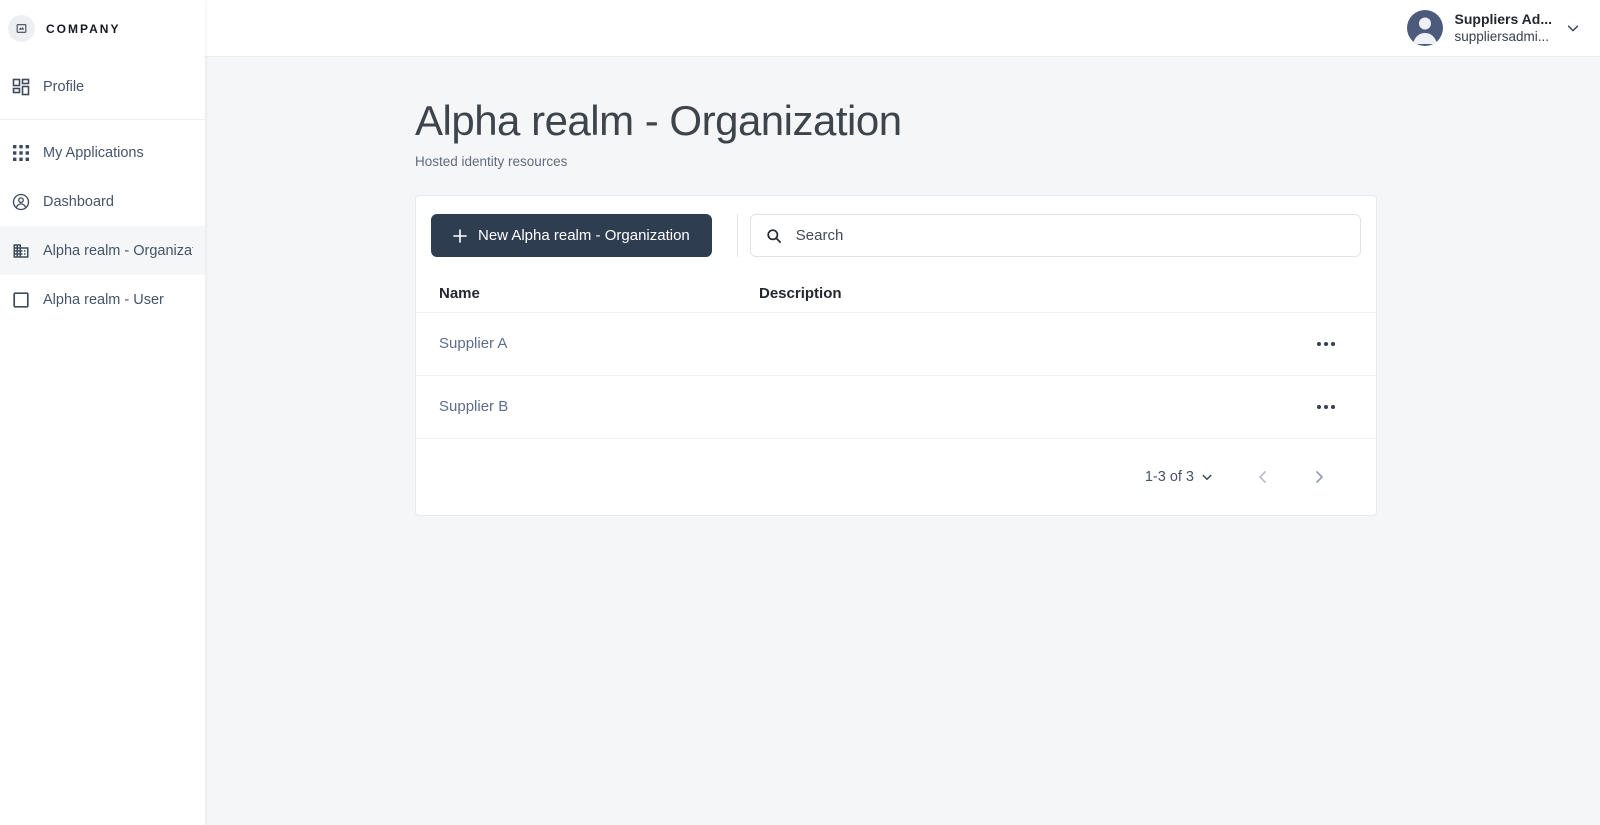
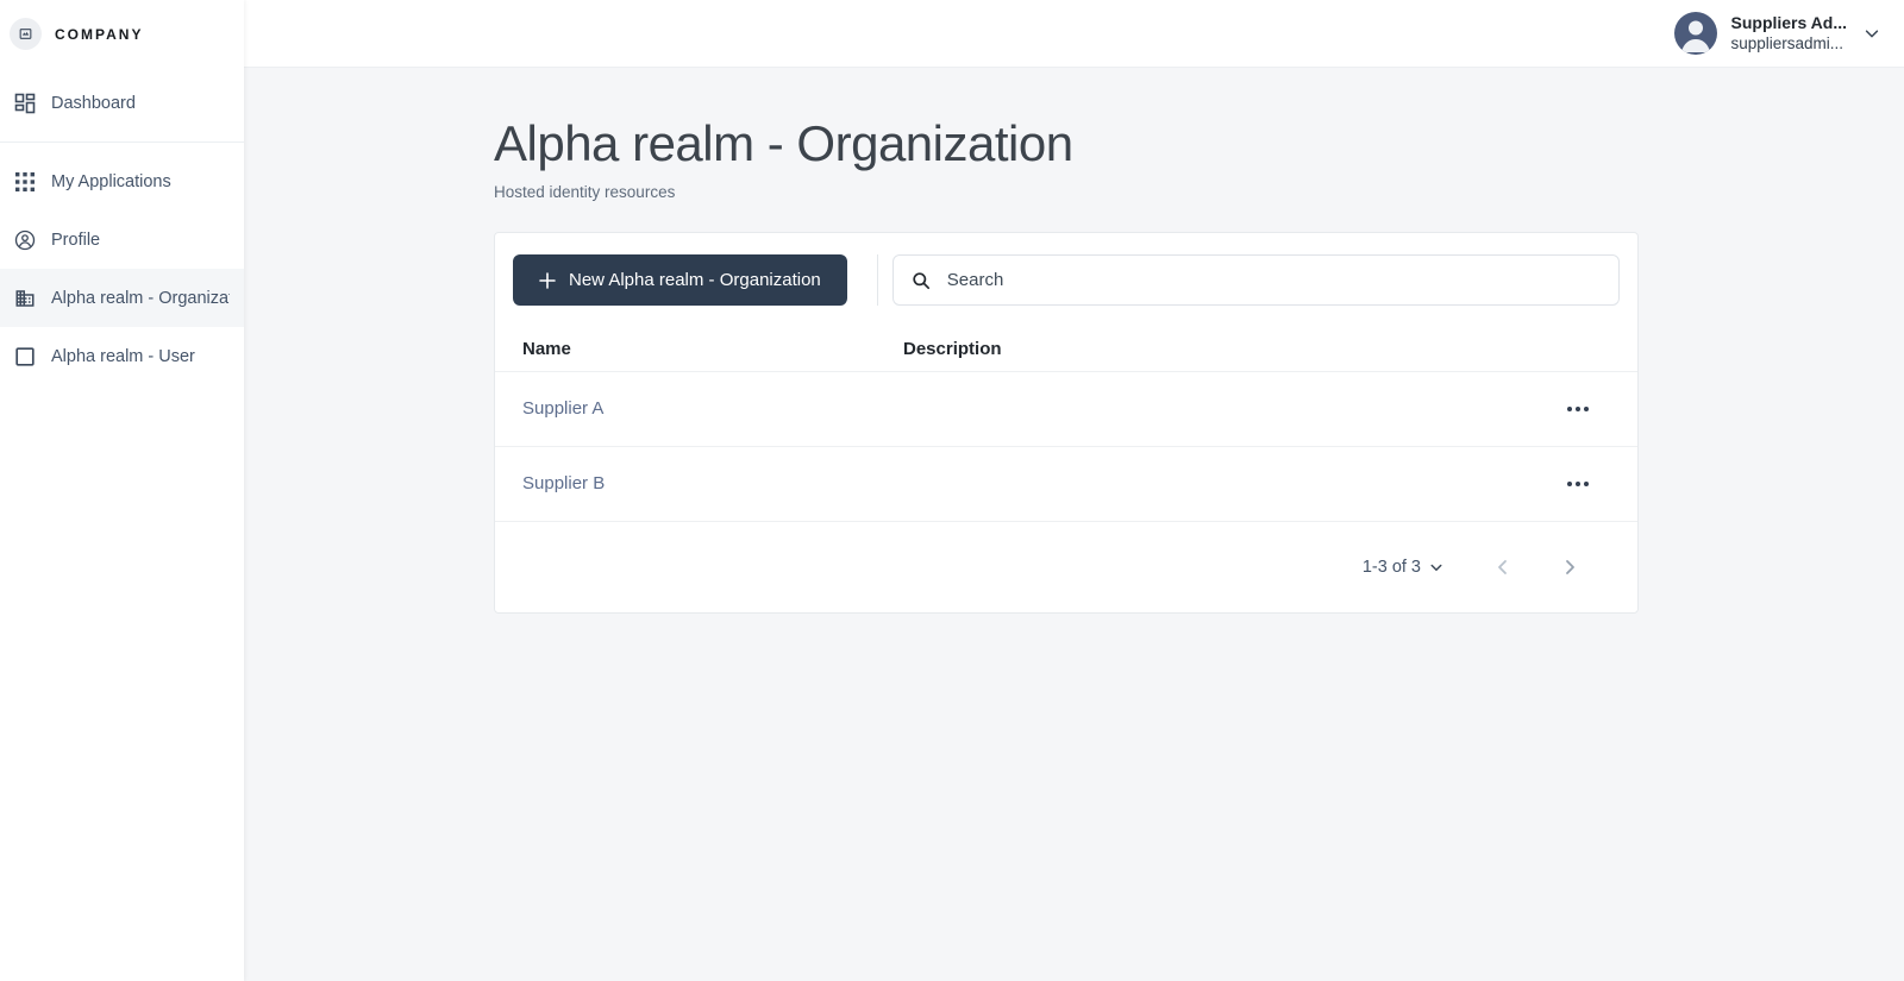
  COMPANY
- Profile
+ Dashboard
  My Applications
- Dashboard
+ Profile
  Alpha realm - Organiza
  Alpha realm - User
  Suppliers Ad...
  suppliersadmi...
  Alpha realm - Organization
  Hosted identity resources
  New Alpha realm - Organization
  Search
  Name
  Description
  Supplier A
  Supplier B
  1-3 of 3
